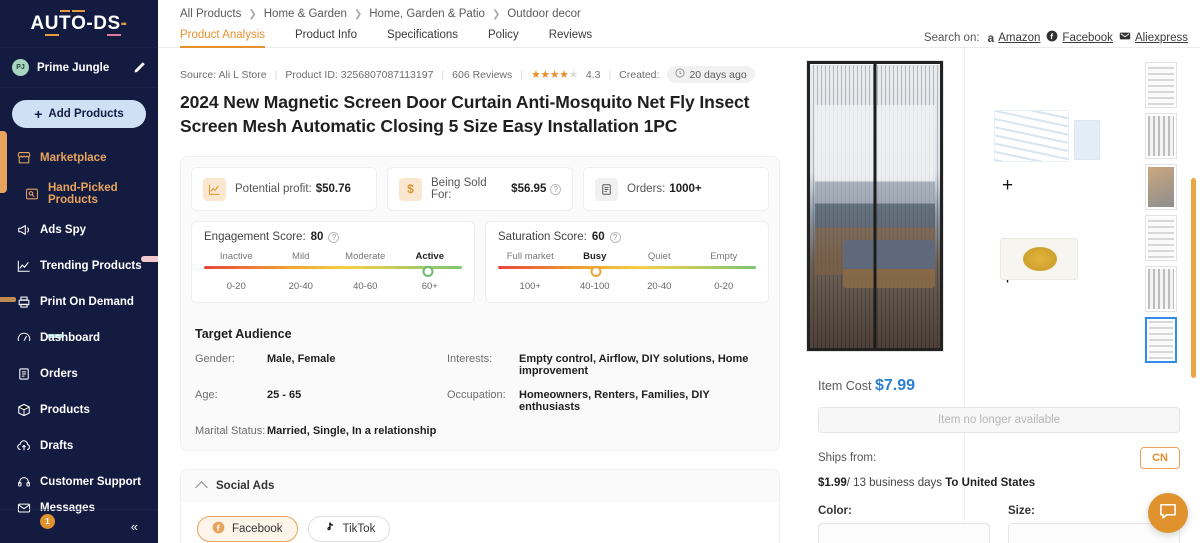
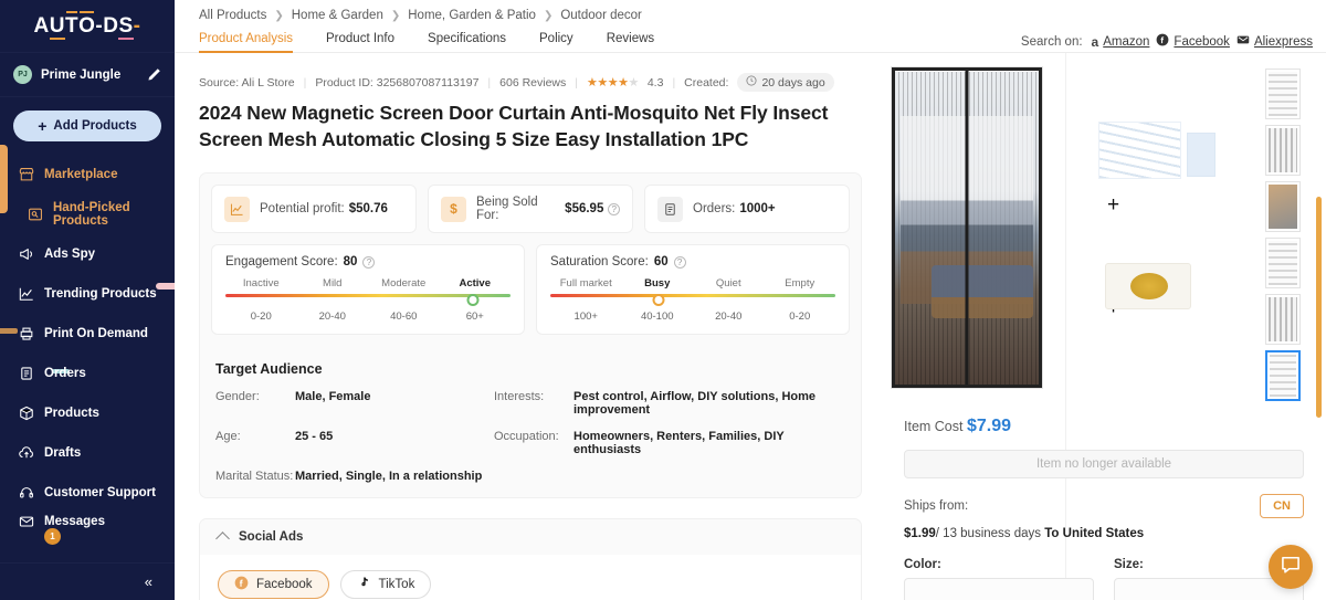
  AUTO-DS-
  Prime Jungle
  +
  Add Products
  Marketplace
  Hand-Picked Products
  Ads Spy
  Trending Products
  Print On Demand
- Dashboard
  Orders
  Products
  Drafts
  Customer Support
  Messages
  1
  «
  All Products
  ❯
  Home & Garden
  ❯
  Home, Garden & Patio
  ❯
  Outdoor decor
  Product Analysis
  Product Info
  Specifications
  Policy
  Reviews
  Search on:
  a
  Amazon
  Facebook
  Aliexpress
  Source: Ali L Store
  Product ID: 3256807087113197
  |
  606 Reviews
  |
  ★★★★★
  4.3
  Created:
  20 days ago
  2024 New Magnetic Screen Door Curtain Anti-Mosquito Net Fly Insect Screen Mesh Automatic Closing 5 Size Easy Installation 1PC
  Potential profit:
  $50.76
  $
  Being Sold For:
  $56.95
  ?
  Orders:
  1000+
  Engagement Score:
  80
  ?
  Inactive
  Mild
  Moderate
  Active
  0-20
  20-40
  40-60
  60+
  Saturation Score:
  60
  ?
  Full market
  Busy
  Quiet
  Empty
  100+
  40-100
  20-40
  0-20
  Target Audience
  Gender:
  Male, Female
  Interests:
- Empty control, Airflow, DIY solutions, Home improvement
+ Pest control, Airflow, DIY solutions, Home improvement
  Age:
  25 - 65
  Occupation:
  Homeowners, Renters, Families, DIY enthusiasts
  Marital Status:
  Married, Single, In a relationship
  Social Ads
  Facebook
  TikTok
  +
  Item Cost $7.99
  Item no longer available
  Ships from:
  CN
  $1.99/ 13 business days To United States
  Color:
  Size:
